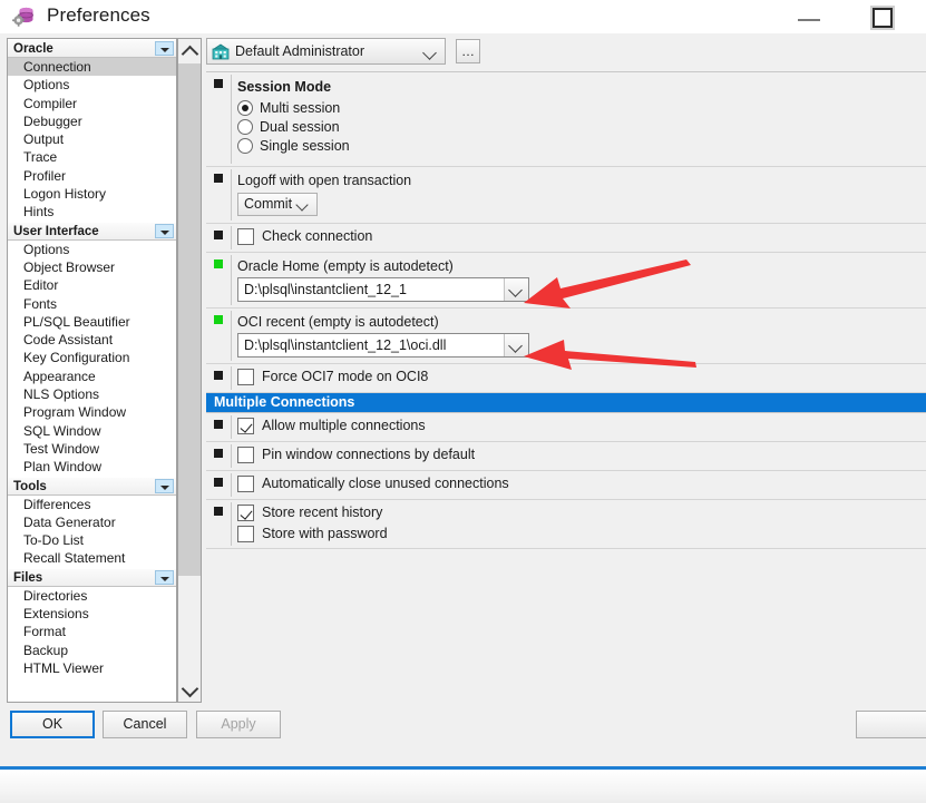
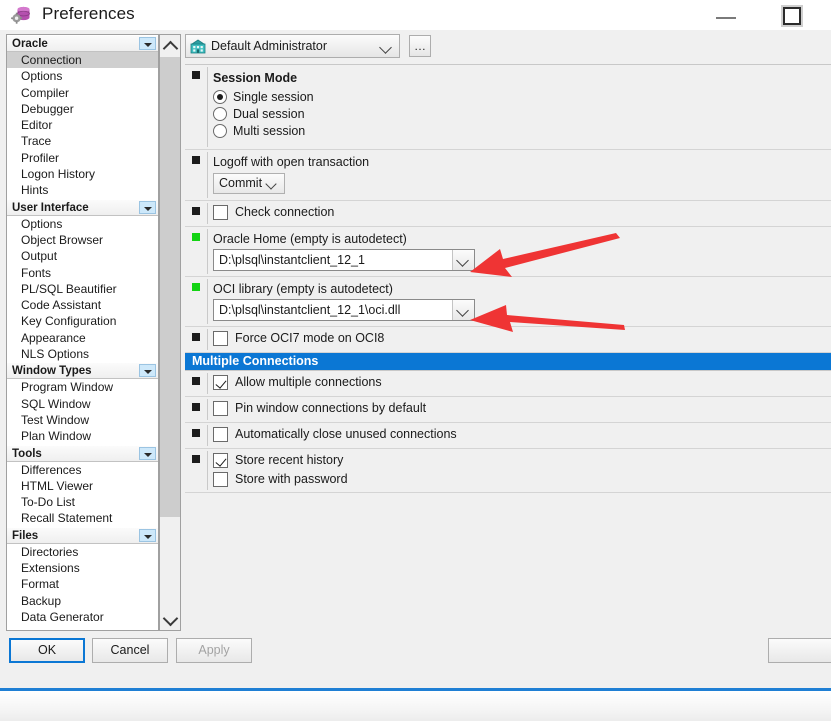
  Preferences
  Oracle
  Connection
  Options
  Compiler
  Debugger
- Output
+ Editor
  Trace
  Profiler
  Logon History
  Hints
  User Interface
  Options
  Object Browser
- Editor
+ Output
  Fonts
  PL/SQL Beautifier
  Code Assistant
  Key Configuration
  Appearance
  NLS Options
+ Window Types
  Program Window
  SQL Window
  Test Window
  Plan Window
  Tools
  Differences
- Data Generator
+ HTML Viewer
  To-Do List
  Recall Statement
  Files
  Directories
  Extensions
  Format
  Backup
- HTML Viewer
+ Data Generator
  Default Administrator
  …
  Session Mode
- Multi session
+ Single session
  Dual session
- Single session
+ Multi session
  Logoff with open transaction
  Commit
  Check connection
  Oracle Home (empty is autodetect)
  D:\plsql\instantclient_12_1
- OCI recent (empty is autodetect)
+ OCI library (empty is autodetect)
  D:\plsql\instantclient_12_1\oci.dll
  Force OCI7 mode on OCI8
  Multiple Connections
  Allow multiple connections
  Pin window connections by default
  Automatically close unused connections
  Store recent history
  Store with password
  OK
  Cancel
  Apply
